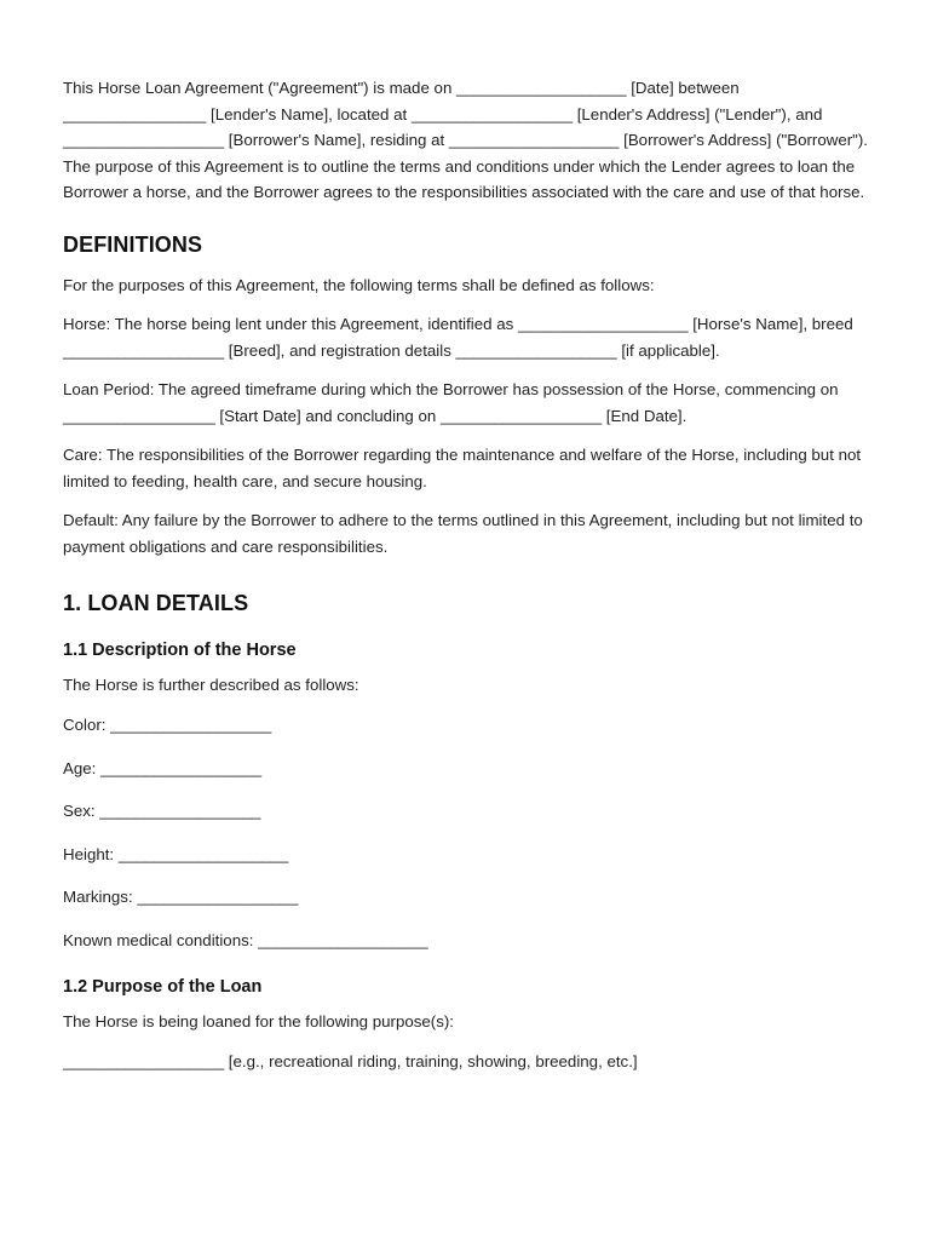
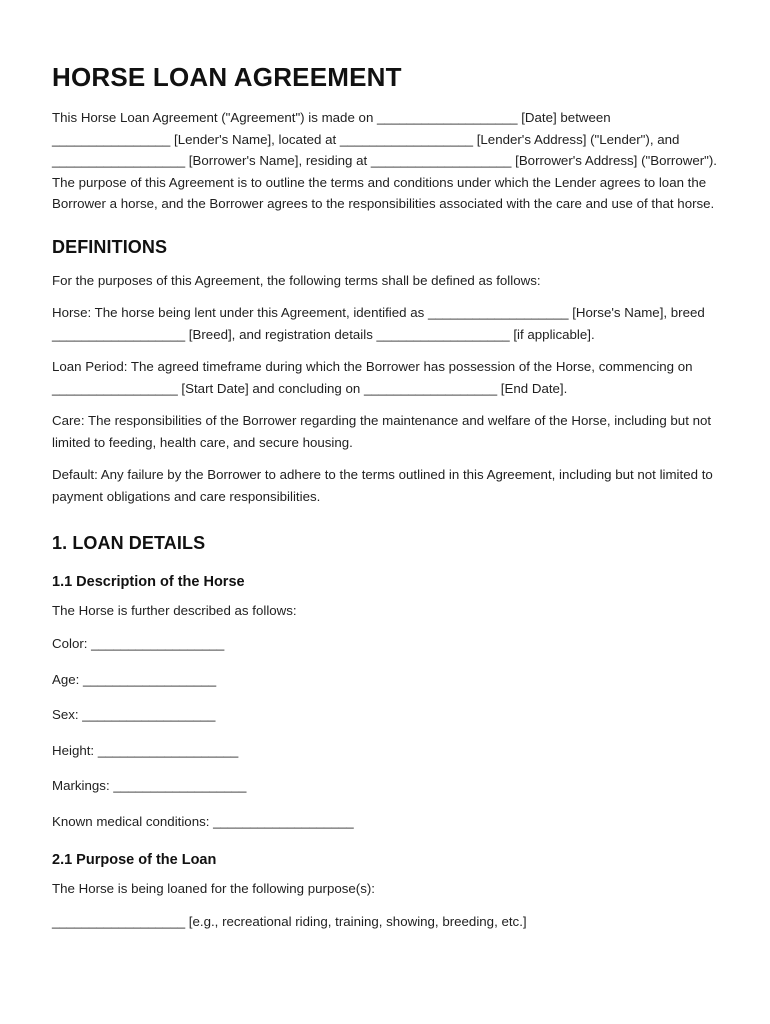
+ HORSE LOAN AGREEMENT
  This Horse Loan Agreement ("Agreement") is made on ___________________ [Date] between ________________ [Lender's Name], located at __________________ [Lender's Address] ("Lender"), and __________________ [Borrower's Name], residing at ___________________ [Borrower's Address] ("Borrower"). The purpose of this Agreement is to outline the terms and conditions under which the Lender agrees to loan the Borrower a horse, and the Borrower agrees to the responsibilities associated with the care and use of that horse.
  DEFINITIONS
  For the purposes of this Agreement, the following terms shall be defined as follows:
  Horse: The horse being lent under this Agreement, identified as ___________________ [Horse's Name], breed __________________ [Breed], and registration details __________________ [if applicable].
  Loan Period: The agreed timeframe during which the Borrower has possession of the Horse, commencing on _________________ [Start Date] and concluding on __________________ [End Date].
  Care: The responsibilities of the Borrower regarding the maintenance and welfare of the Horse, including but not limited to feeding, health care, and secure housing.
  Default: Any failure by the Borrower to adhere to the terms outlined in this Agreement, including but not limited to payment obligations and care responsibilities.
  1. LOAN DETAILS
  1.1 Description of the Horse
  The Horse is further described as follows:
  Color: __________________
  Age: __________________
  Sex: __________________
  Height: ___________________
  Markings: __________________
  Known medical conditions: ___________________
- 1.2 Purpose of the Loan
+ 2.1 Purpose of the Loan
  The Horse is being loaned for the following purpose(s):
  __________________ [e.g., recreational riding, training, showing, breeding, etc.]
